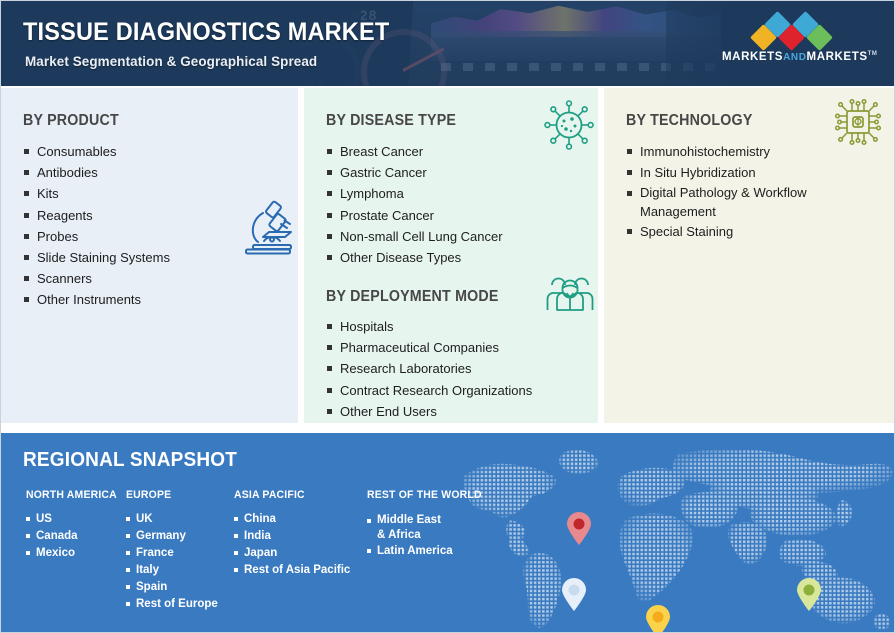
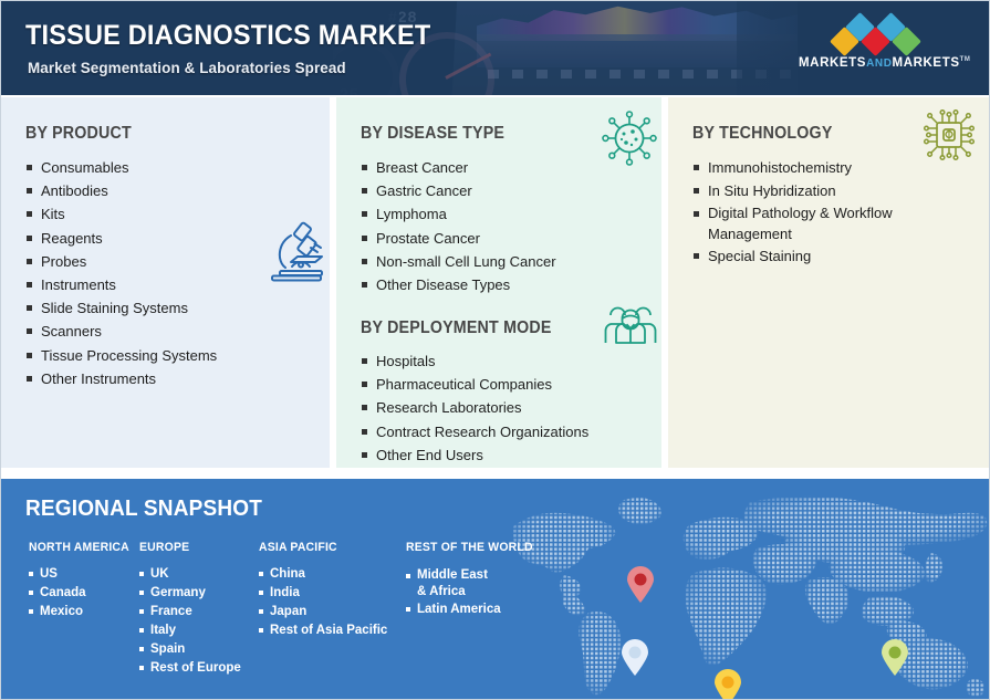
  TISSUE DIAGNOSTICS MARKET
- Market Segmentation & Geographical Spread
+ Market Segmentation & Laboratories Spread
  MARKETSANDMARKETS
  BY PRODUCT
  Consumables
  Antibodies
  Kits
  Reagents
  Probes
+ Instruments
  Slide Staining Systems
  Scanners
+ Tissue Processing Systems
  Other Instruments
  BY DISEASE TYPE
  Breast Cancer
  Gastric Cancer
  Lymphoma
  Prostate Cancer
  Non-small Cell Lung Cancer
  Other Disease Types
  BY DEPLOYMENT MODE
  Hospitals
  Pharmaceutical Companies
  Research Laboratories
  Contract Research Organizations
  Other End Users
  BY TECHNOLOGY
  Immunohistochemistry
  In Situ Hybridization
  Digital Pathology & Workflow Management
  Special Staining
  REGIONAL SNAPSHOT
  NORTH AMERICA
  US
  Canada
  Mexico
  EUROPE
  UK
  Germany
  France
  Italy
  Spain
  Rest of Europe
  ASIA PACIFIC
  China
  India
  Japan
  Rest of Asia Pacific
  REST OF THE WORLD
  Middle East & Africa
  Latin America
